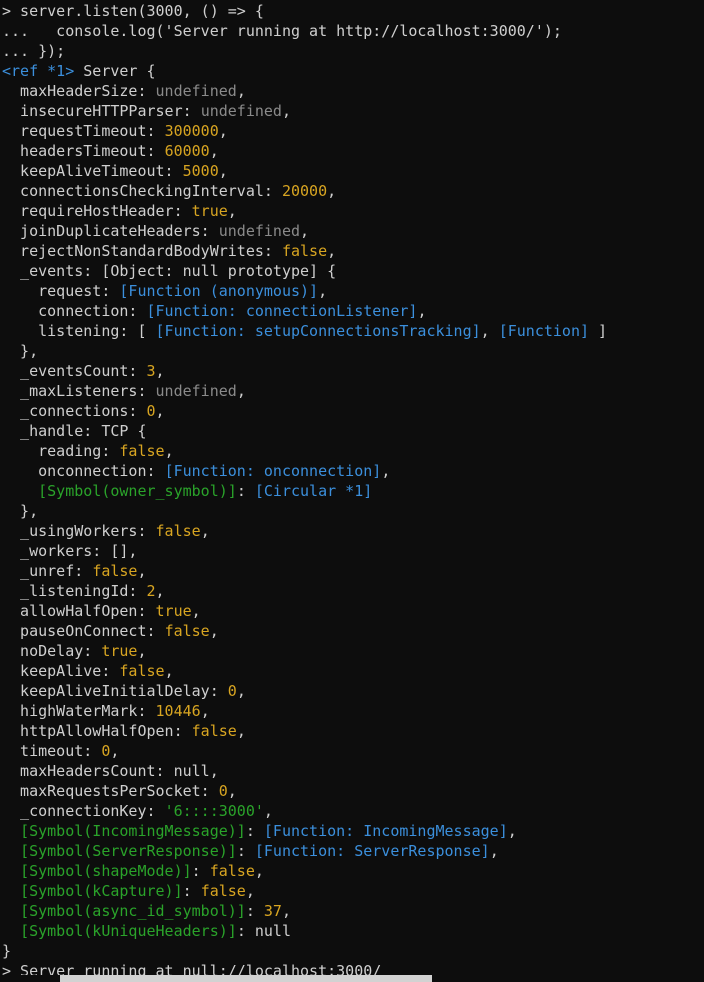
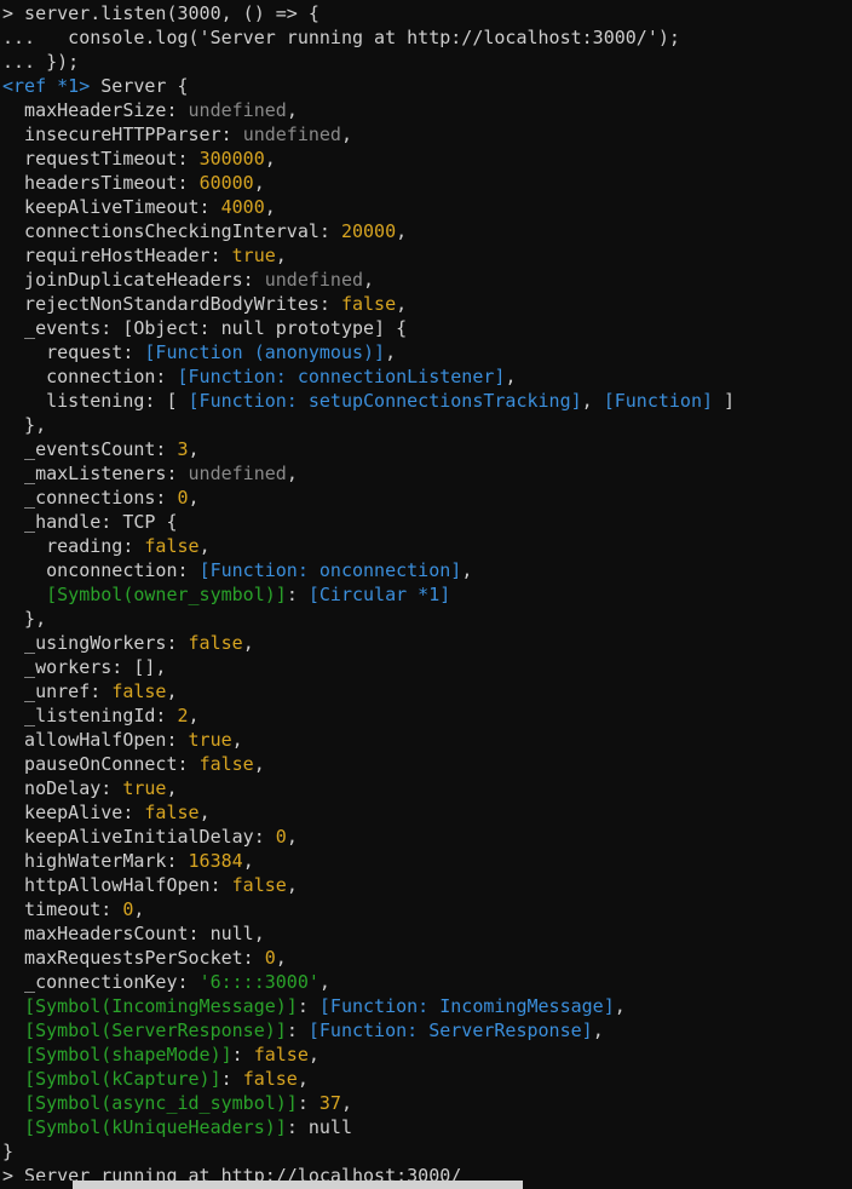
  > server.listen(3000, () => {
  ... console.log('Server running at http://localhost:3000/');
  ... });
  <ref *1> Server {
  maxHeaderSize: undefined,
  insecureHTTPParser: undefined,
  requestTimeout: 300000,
  headersTimeout: 60000,
- keepAliveTimeout: 5000,
+ keepAliveTimeout: 4000,
  connectionsCheckingInterval: 20000,
  requireHostHeader: true,
  joinDuplicateHeaders: undefined,
  rejectNonStandardBodyWrites: false,
  _events: [Object: null prototype] {
  request: [Function (anonymous)],
  connection: [Function: connectionListener],
  listening: [ [Function: setupConnectionsTracking], [Function] ]
  },
  _eventsCount: 3,
  _maxListeners: undefined,
  _connections: 0,
  _handle: TCP {
  reading: false,
  onconnection: [Function: onconnection],
  [Symbol(owner_symbol)]: [Circular *1]
  },
  _usingWorkers: false,
  _workers: [],
  _unref: false,
  _listeningId: 2,
  allowHalfOpen: true,
  pauseOnConnect: false,
  noDelay: true,
  keepAlive: false,
  keepAliveInitialDelay: 0,
- highWaterMark: 10446,
+ highWaterMark: 16384,
  httpAllowHalfOpen: false,
  timeout: 0,
  maxHeadersCount: null,
  maxRequestsPerSocket: 0,
  _connectionKey: '6::::3000',
  [Symbol(IncomingMessage)]: [Function: IncomingMessage],
  [Symbol(ServerResponse)]: [Function: ServerResponse],
  [Symbol(shapeMode)]: false,
  [Symbol(kCapture)]: false,
  [Symbol(async_id_symbol)]: 37,
  [Symbol(kUniqueHeaders)]: null
  }
- > Server running at null://localhost:3000/
+ > Server running at http://localhost:3000/
